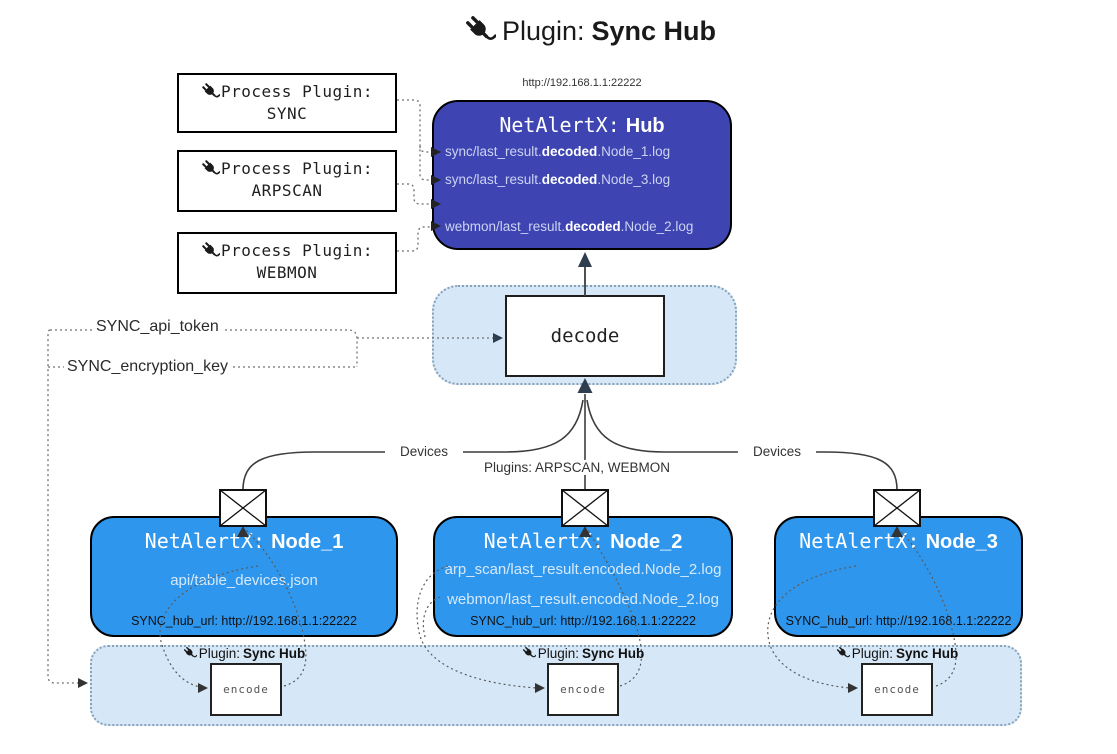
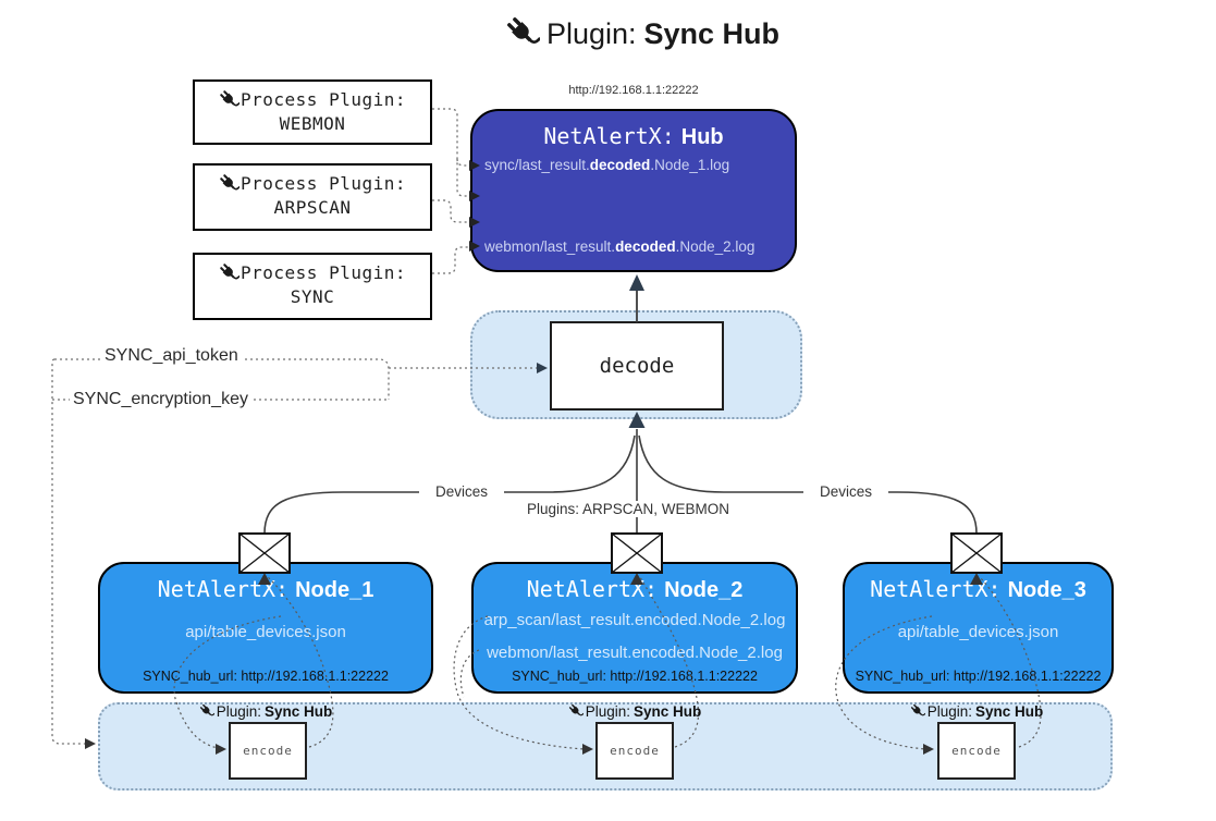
  Plugin: Sync Hub
  Process Plugin:
- SYNC
+ WEBMON
  Process Plugin:
  ARPSCAN
  Process Plugin:
- WEBMON
+ SYNC
  http://192.168.1.1:22222
  NetAlertX: Hub
  sync/last_result.decoded.Node_1.log
- sync/last_result.decoded.Node_3.log
  webmon/last_result.decoded.Node_2.log
  decode
  SYNC_api_token
  SYNC_encryption_key
  Devices
  Plugins: ARPSCAN, WEBMON
  Devices
  NetAlertX: Node_1
  api/table_device.json
  SYNC_hub_url: http://192.1681.1:22222
  NetAlertX: Node_2
  arp_scan/last_result.encded.Node_2.log
  webmon/last_result.encoded.Node_2.log
  SYNC_hub_url: http://192.168.1.1:22222
  NetAlertX: Node_3
+ api/table_devices.json
  SYNC_hub_url: http://192.168.1.1:22222
  Plugin: Sync Hub
  Plugin: Sync Hub
  Plugin: Sync Hub
  encode
  encode
  encode
